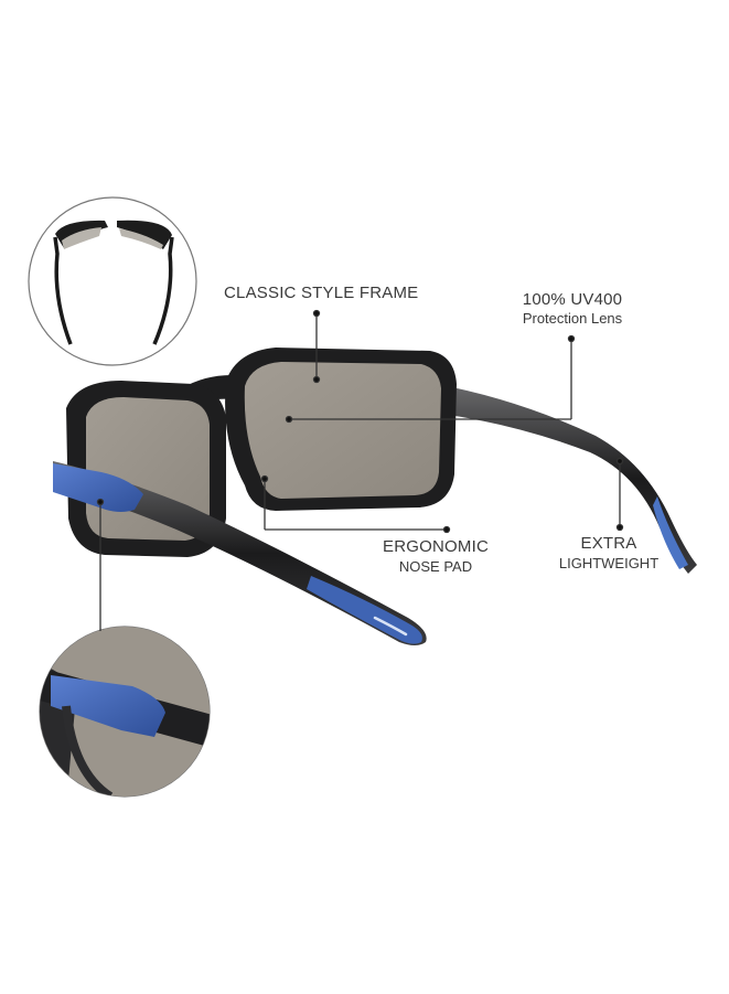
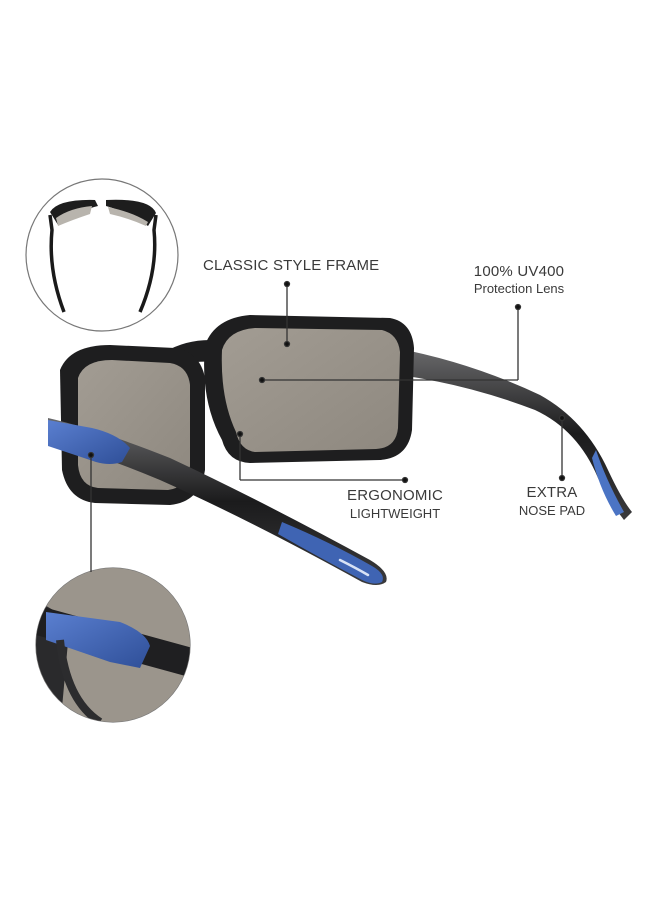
  CLASSIC STYLE FRAME
  100% UV400
  Protection Lens
  ERGONOMIC
- NOSE PAD
+ LIGHTWEIGHT
  EXTRA
- LIGHTWEIGHT
+ NOSE PAD
